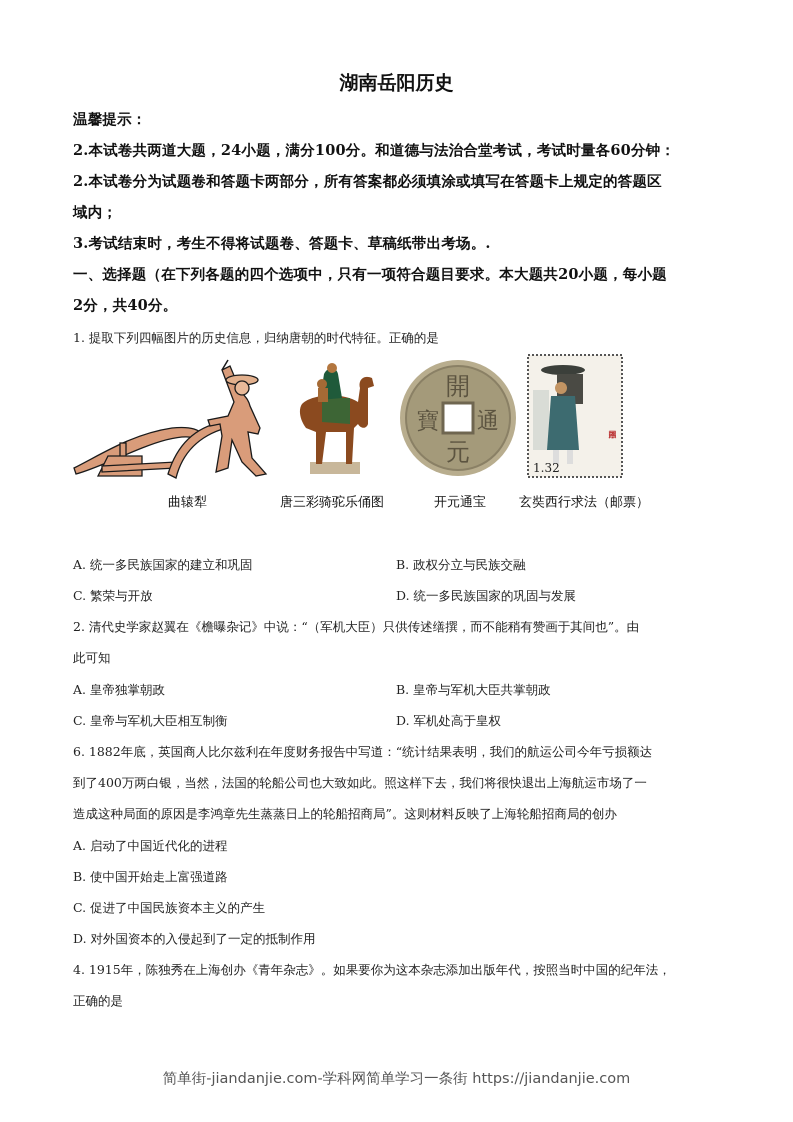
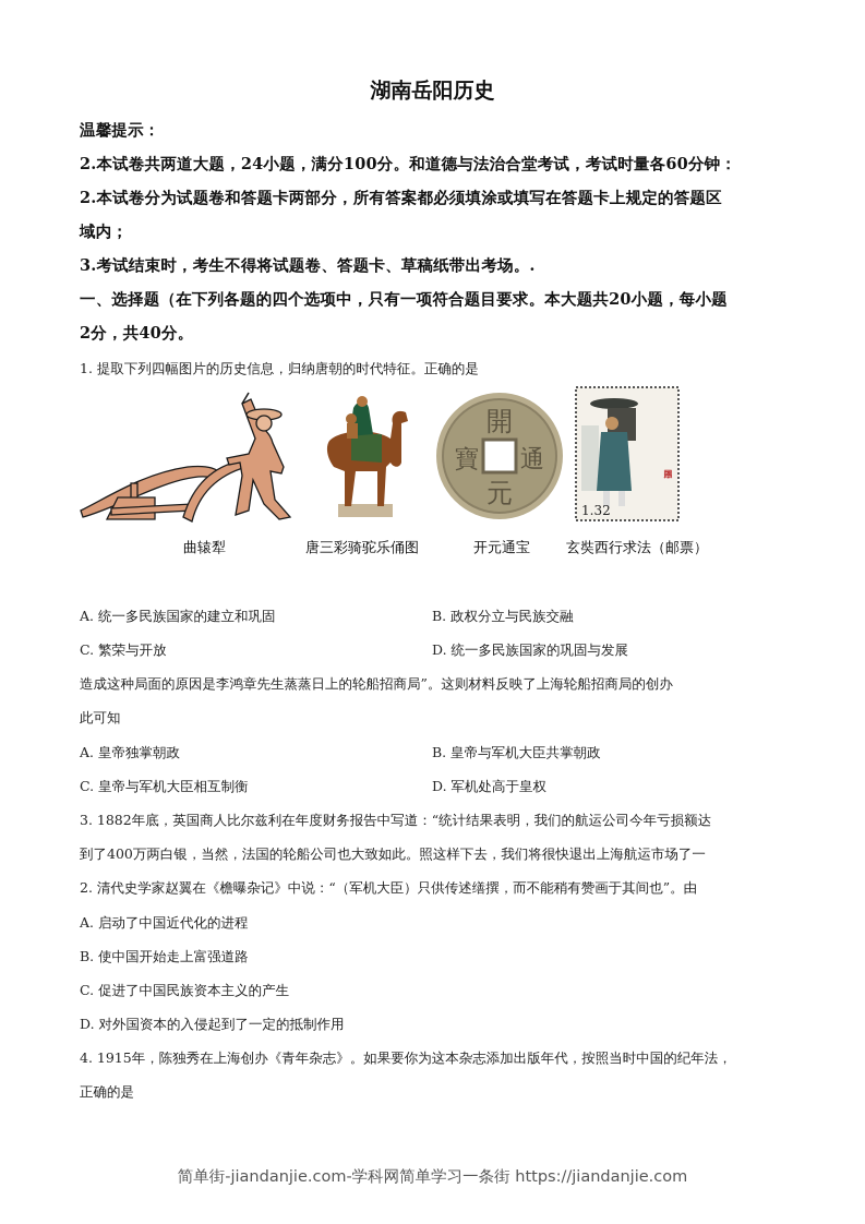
  湖南岳阳历史
  温馨提示：
  2.本试卷共两道大题，24小题，满分100分。和道德与法治合堂考试，考试时量各60分钟：
  2.本试卷分为试题卷和答题卡两部分，所有答案都必须填涂或填写在答题卡上规定的答题区
  域内；
  3.考试结束时，考生不得将试题卷、答题卡、草稿纸带出考场。.
  一、选择题（在下列各题的四个选项中，只有一项符合题目要求。本大题共20小题，每小题
  2分，共40分。
  1. 提取下列四幅图片的历史信息，归纳唐朝的时代特征。正确的是
  開
  元
  通
  寶
  1.32
  曲辕犁
  唐三彩骑驼乐俑图
  开元通宝
  玄奘西行求法（邮票）
  A. 统一多民族国家的建立和巩固
  B. 政权分立与民族交融
  C. 繁荣与开放
  D. 统一多民族国家的巩固与发展
- 2. 清代史学家赵翼在《檐曝杂记》中说：“（军机大臣）只供传述缮撰，而不能稍有赞画于其间也”。由
+ 造成这种局面的原因是李鸿章先生蒸蒸日上的轮船招商局”。这则材料反映了上海轮船招商局的创办
  此可知
  A. 皇帝独掌朝政
  B. 皇帝与军机大臣共掌朝政
  C. 皇帝与军机大臣相互制衡
  D. 军机处高于皇权
- 6. 1882年底，英国商人比尔兹利在年度财务报告中写道：“统计结果表明，我们的航运公司今年亏损额达
+ 3. 1882年底，英国商人比尔兹利在年度财务报告中写道：“统计结果表明，我们的航运公司今年亏损额达
  到了400万两白银，当然，法国的轮船公司也大致如此。照这样下去，我们将很快退出上海航运市场了一
- 造成这种局面的原因是李鸿章先生蒸蒸日上的轮船招商局”。这则材料反映了上海轮船招商局的创办
+ 2. 清代史学家赵翼在《檐曝杂记》中说：“（军机大臣）只供传述缮撰，而不能稍有赞画于其间也”。由
  A. 启动了中国近代化的进程
  B. 使中国开始走上富强道路
  C. 促进了中国民族资本主义的产生
  D. 对外国资本的入侵起到了一定的抵制作用
  4. 1915年，陈独秀在上海创办《青年杂志》。如果要你为这本杂志添加出版年代，按照当时中国的纪年法，
  正确的是
  简单街-jiandanjie.com-学科网简单学习一条街 https://jiandanjie.com
